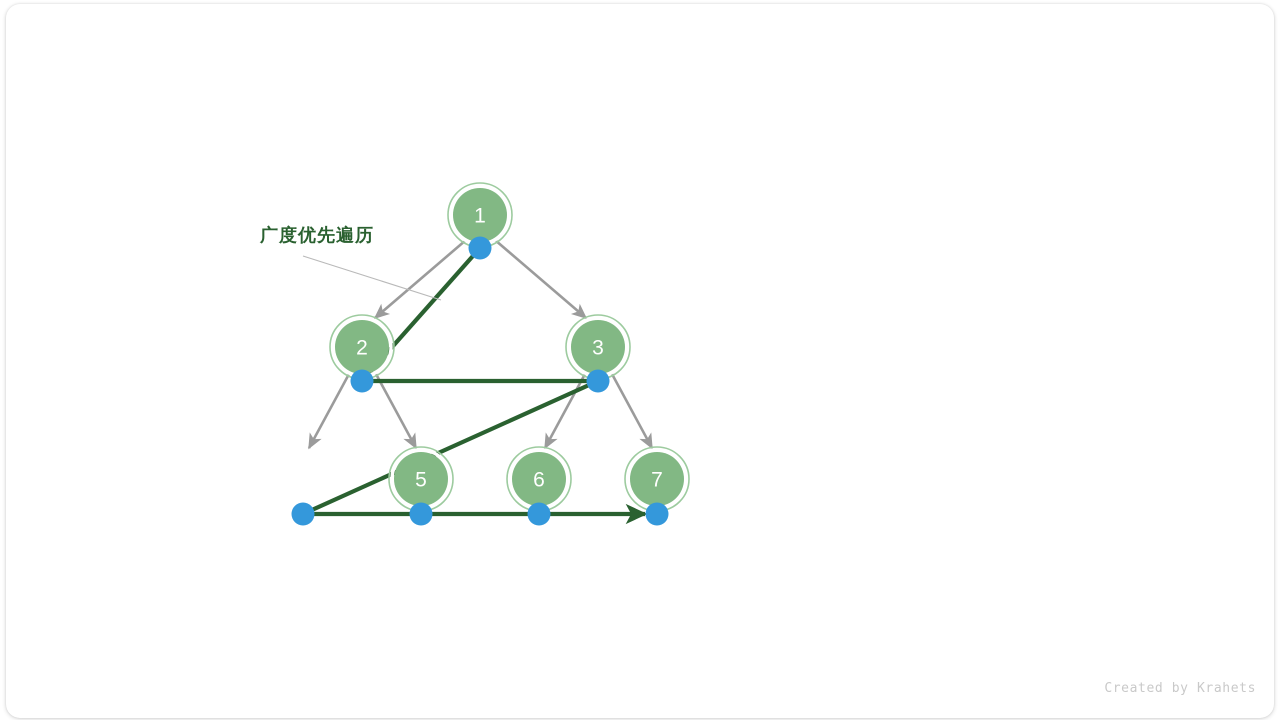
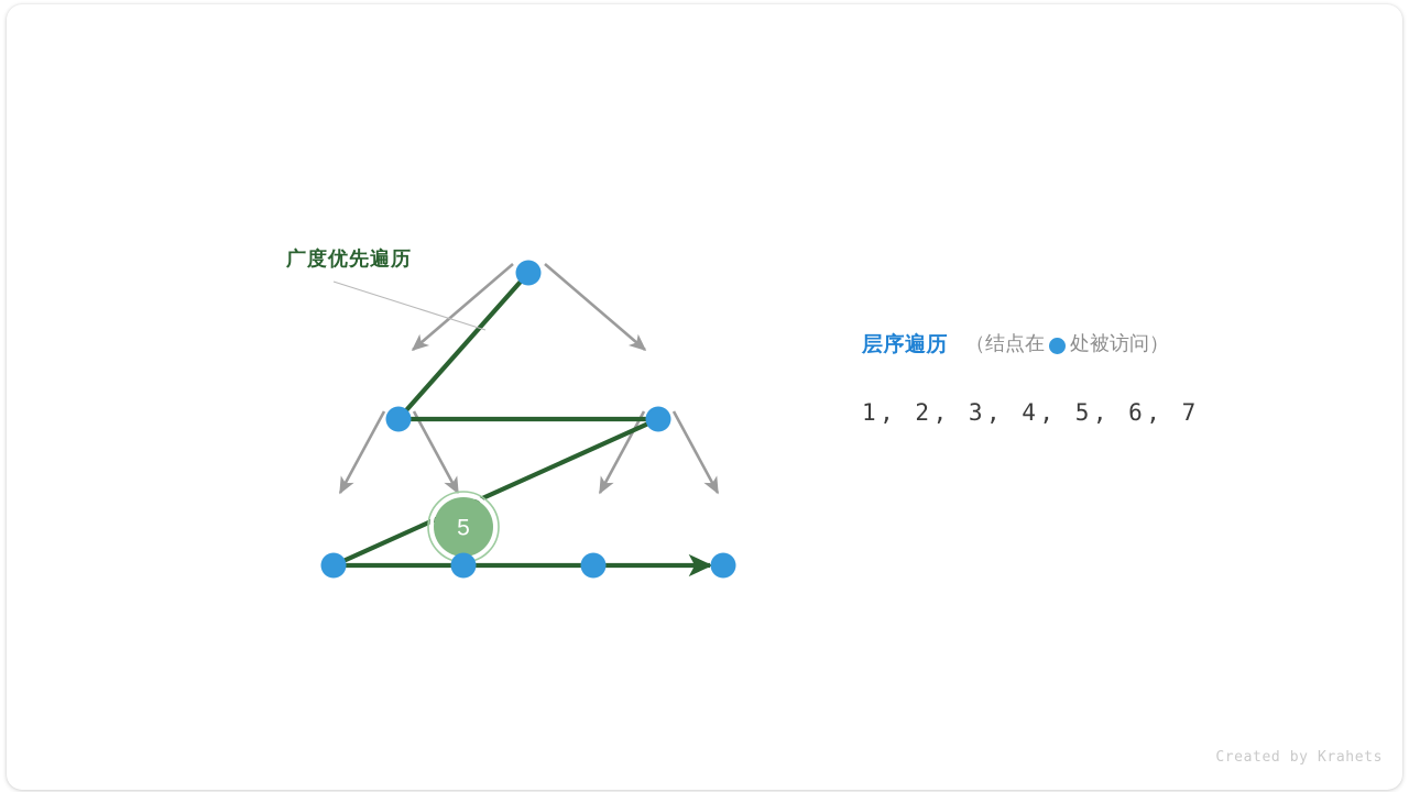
- 1
- 2
- 3
  5
- 6
- 7
  广度优先遍历
+ 层序遍历
+ （结点在
+ 处被访问）
+ 1, 2, 3, 4, 5, 6, 7
  Created by Krahets
